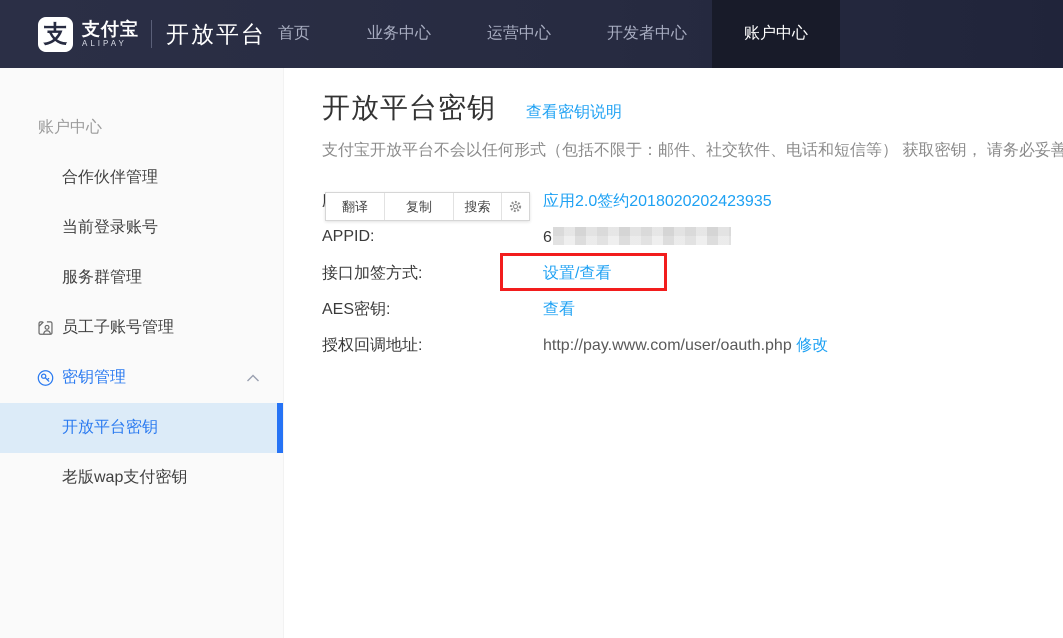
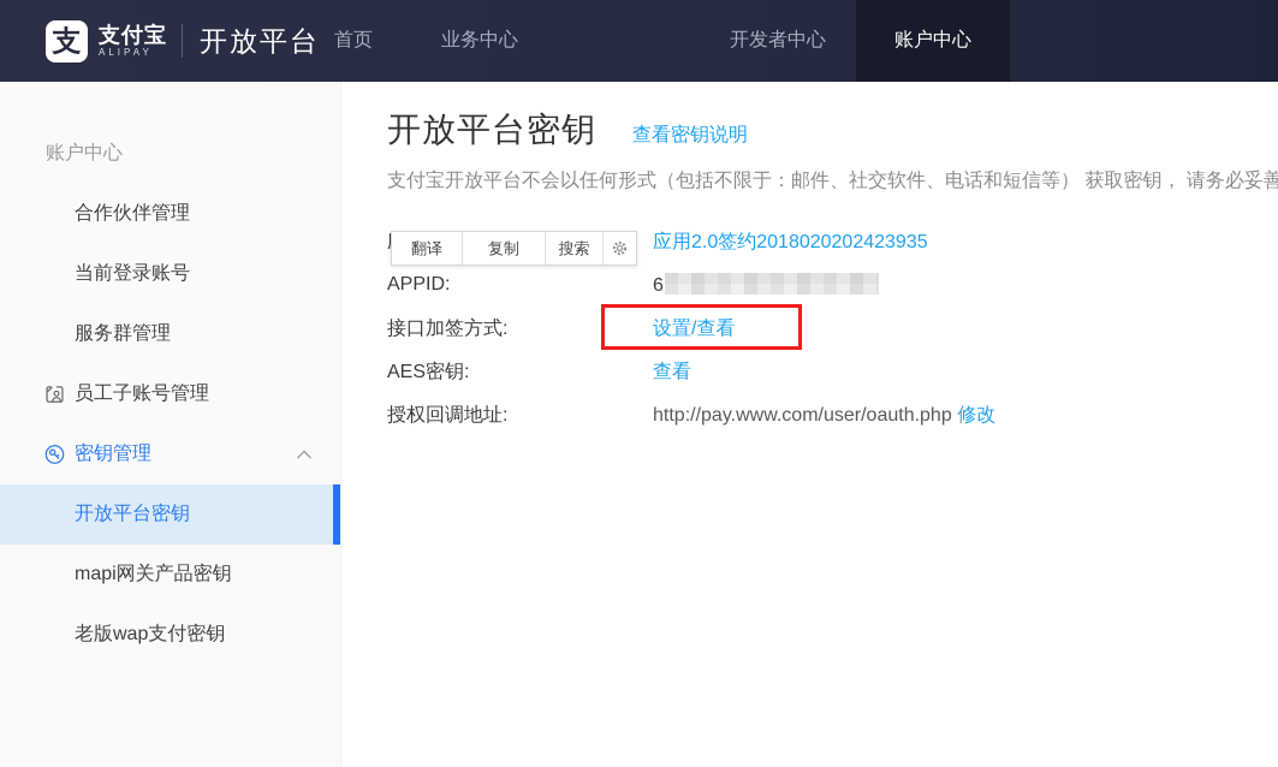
  支
  支付宝
  ALIPAY
  开放平台
  首页
  业务中心
- 运营中心
  开发者中心
  账户中心
  账户中心
  合作伙伴管理
  当前登录账号
  服务群管理
  员工子账号管理
  密钥管理
  开放平台密钥
+ mapi网关产品密钥
  老版wap支付密钥
  开放平台密钥
  查看密钥说明
  支付宝开放平台不会以任何形式（包括不限于：邮件、社交软件、电话和短信等） 获取密钥， 请务必妥善
  应用2.0签约2018020202423935
  APPID:
  6
  接口加签方式:
  设置/查看
  AES密钥:
  查看
  授权回调地址:
  http://pay.www.com/user/oauth.php 修改
  翻译
  复制
  搜索
